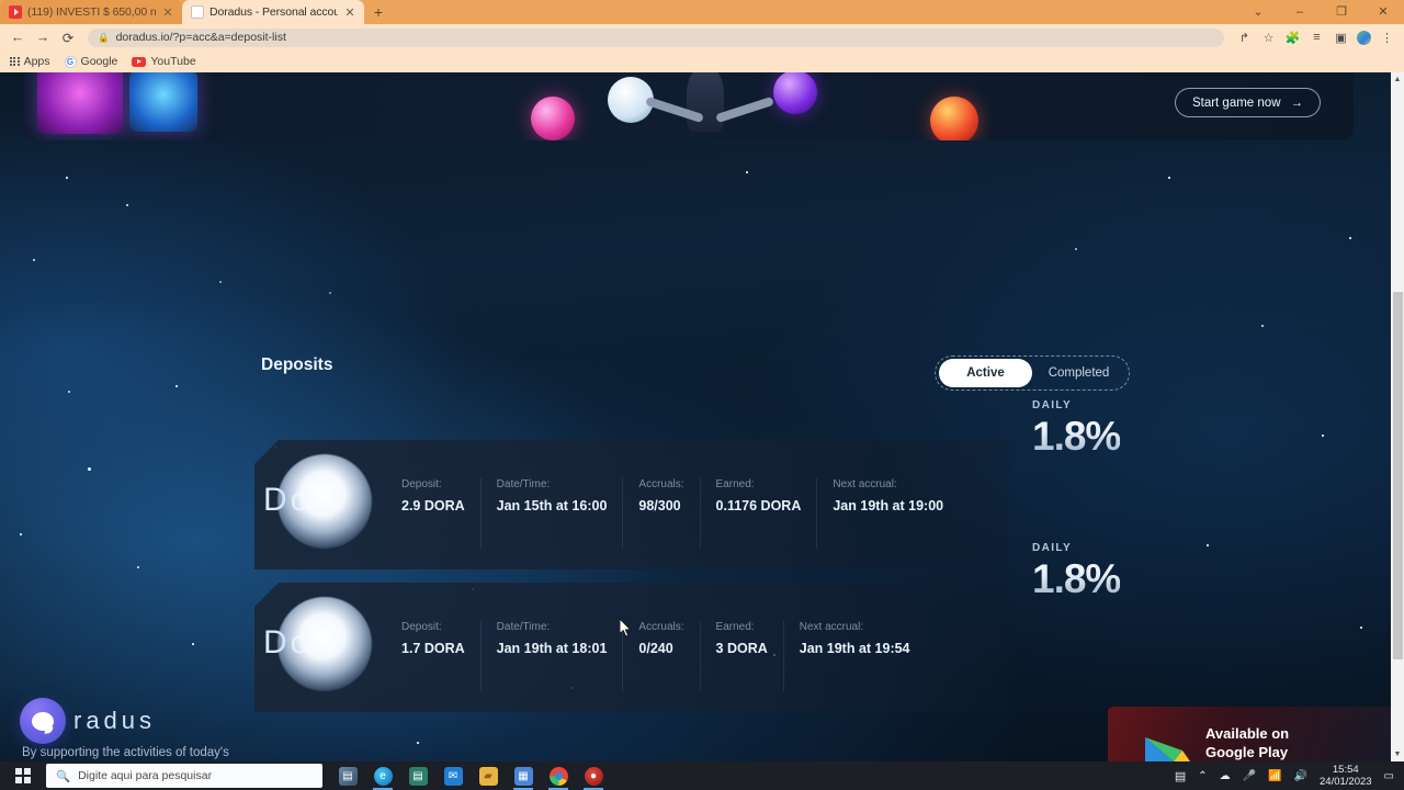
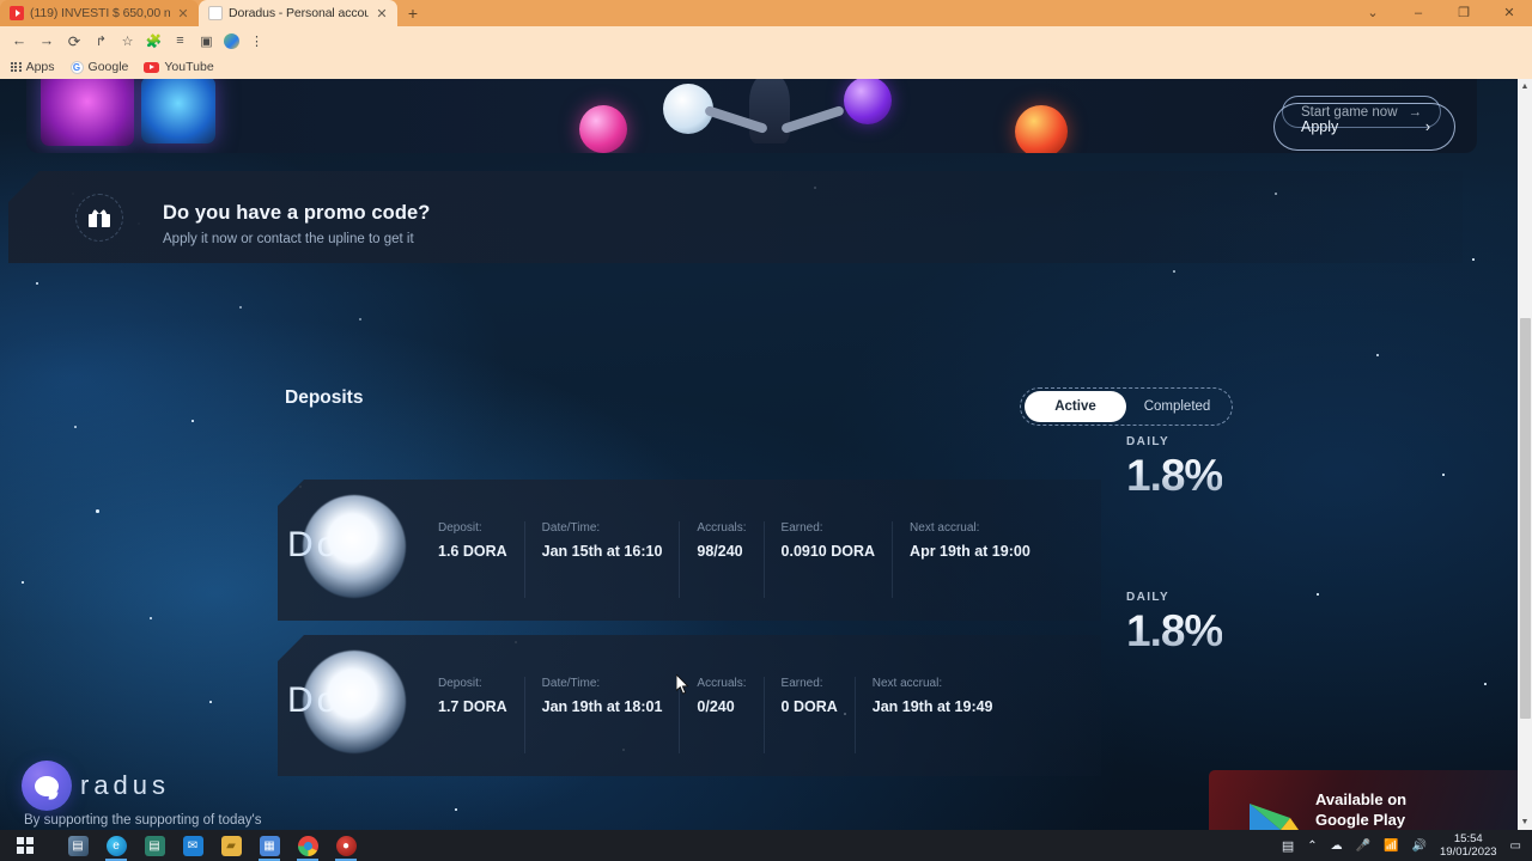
  (119) INVESTI $ 650,00 n
  ✕
  Doradus - Personal accou
  ✕
  +
  ⌄
  –
  ❐
  ✕
  ←
  →
  ⟳
- 🔒
- doradus.io/?p=acc&a=deposit-list
  ↱
  ☆
  🧩
  ≡
  ▣
  ⋮
  Apps
  G
  Google
  YouTube
  Start game now
  →
+ Do you have a promo code?
+ Apply it now or contact the upline to get it
+ Apply
+ ›
  Deposits
  Active
  Completed
  Deposit:
- 2.9 DORA
+ 1.6 DORA
  Date/Time:
- Jan 15th at 16:00
+ Jan 15th at 16:10
  Accruals:
- 98/300
+ 98/240
  Earned:
- 0.1176 DORA
+ 0.0910 DORA
  Next accrual:
- Jan 19th at 19:00
+ Apr 19th at 19:00
  DAILY
  1.8%
  Deposit:
  1.7 DORA
  Date/Time:
  Jan 19th at 18:01
  Accruals:
  0/240
  Earned:
- 3 DORA
+ 0 DORA
  Next accrual:
- Jan 19th at 19:54
+ Jan 19th at 19:49
  DAILY
  1.8%
  radus
- By supporting the activities of today's
+ By supporting the supporting of today's
  Available on
  Google Play
- 🔍
- Digite aqui para pesquisar
  ▤
  e
  ▤
  ✉
  ▰
  ▦
  ●
  ▤
  ⌃
  ☁
  🎤
  📶
  🔊
  15:54
- 24/01/2023
+ 19/01/2023
  ▭
